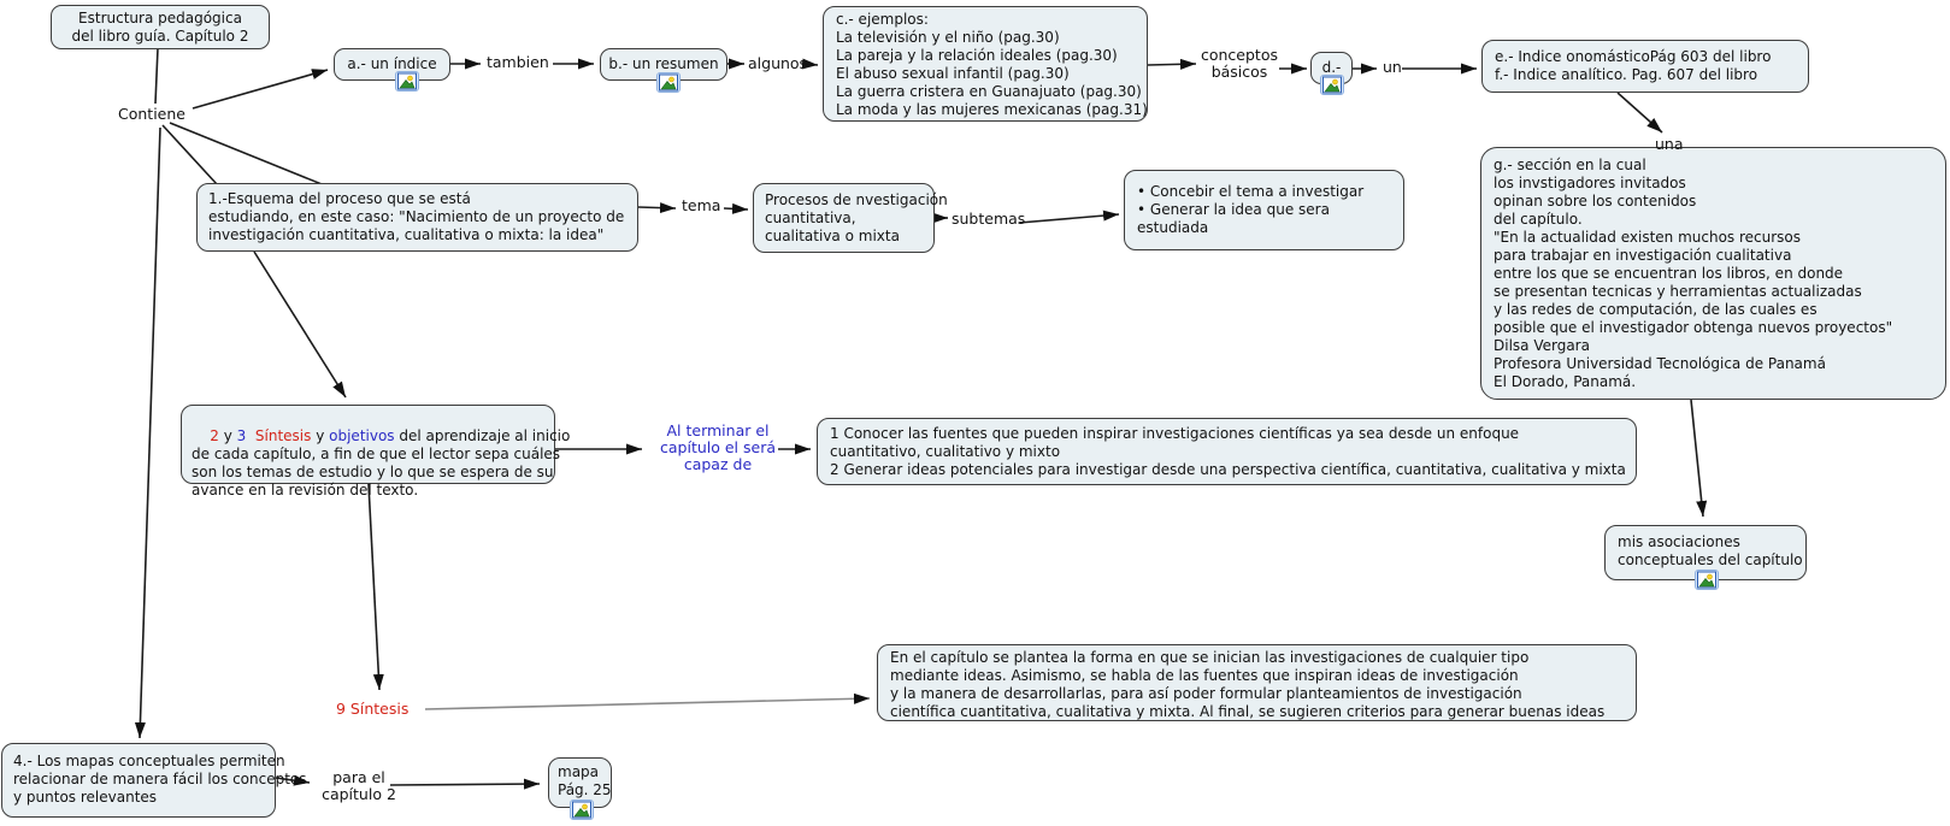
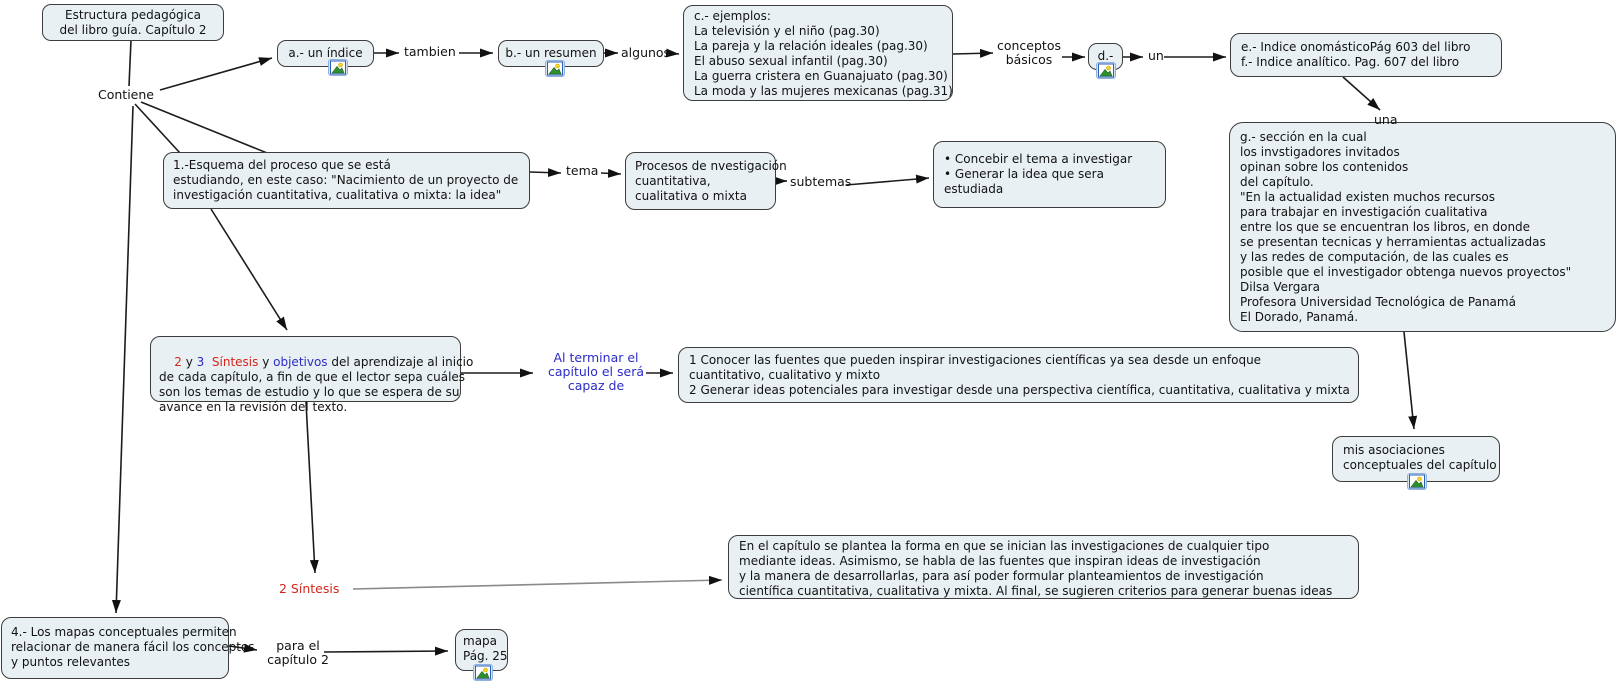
  Estructura pedagógica
  del libro guía. Capítulo 2
  a.- un índice
  b.- un resumen
  c.- ejemplos:
  La televisión y el niño (pag.30)
  La pareja y la relación ideales (pag.30)
  El abuso sexual infantil (pag.30)
  La guerra cristera en Guanajuato (pag.30)
  La moda y las mujeres mexicanas (pag.31)
  d.-
  e.- Indice onomásticoPág 603 del libro
  f.- Indice analítico. Pag. 607 del libro
  g.- sección en la cual
  los invstigadores invitados
  opinan sobre los contenidos
  del capítulo.
  "En la actualidad existen muchos recursos
  para trabajar en investigación cualitativa
  entre los que se encuentran los libros, en donde
  se presentan tecnicas y herramientas actualizadas
  y las redes de computación, de las cuales es
  posible que el investigador obtenga nuevos proyectos"
  Dilsa Vergara
  Profesora Universidad Tecnológica de Panamá
  El Dorado, Panamá.
  mis asociaciones
  conceptuales del capítulo
  1.-Esquema del proceso que se está
  estudiando, en este caso: "Nacimiento de un proyecto de
  investigación cuantitativa, cualitativa o mixta: la idea"
  Procesos de nvestigación
  cuantitativa,
  cualitativa o mixta
  • Concebir el tema a investigar
  • Generar la idea que sera
  estudiada
  2 y 3 Síntesis y objetivos del aprendizaje al inicio
  de cada capítulo, a fin de que el lector sepa cuáles
  son los temas de estudio y lo que se espera de su
  avance en la revisión del texto.
  1 Conocer las fuentes que pueden inspirar investigaciones científicas ya sea desde un enfoque
  cuantitativo, cualitativo y mixto
  2 Generar ideas potenciales para investigar desde una perspectiva científica, cuantitativa, cualitativa y mixta
  En el capítulo se plantea la forma en que se inician las investigaciones de cualquier tipo
  mediante ideas. Asimismo, se habla de las fuentes que inspiran ideas de investigación
  y la manera de desarrollarlas, para así poder formular planteamientos de investigación
  científica cuantitativa, cualitativa y mixta. Al final, se sugieren criterios para generar buenas ideas
  4.- Los mapas conceptuales permiten
  relacionar de manera fácil los conceptos
  y puntos relevantes
  mapa
  Pág. 25
  Contiene
  tambien
  algunos
  conceptos
  básicos
  un
  una
  tema
  subtemas
  Al terminar el
  capítulo el será
  capaz de
- 9 Síntesis
+ 2 Síntesis
  para el
  capítulo 2
